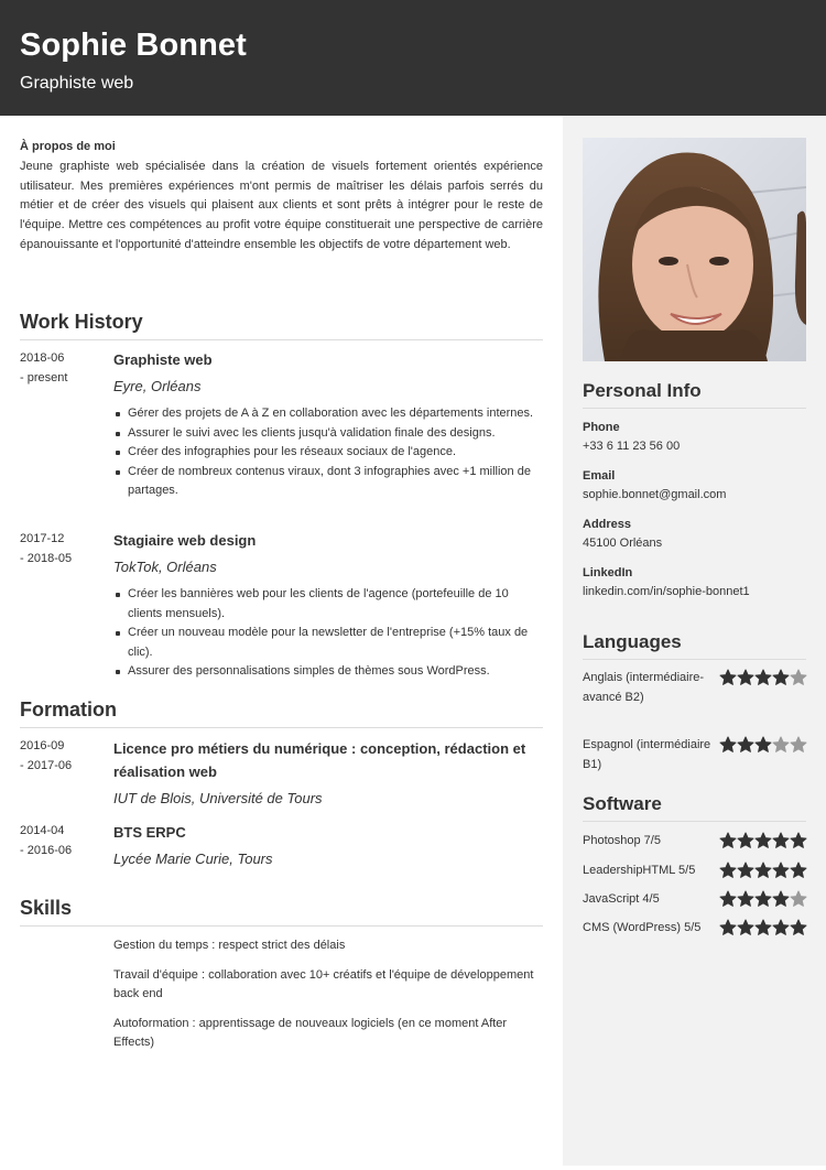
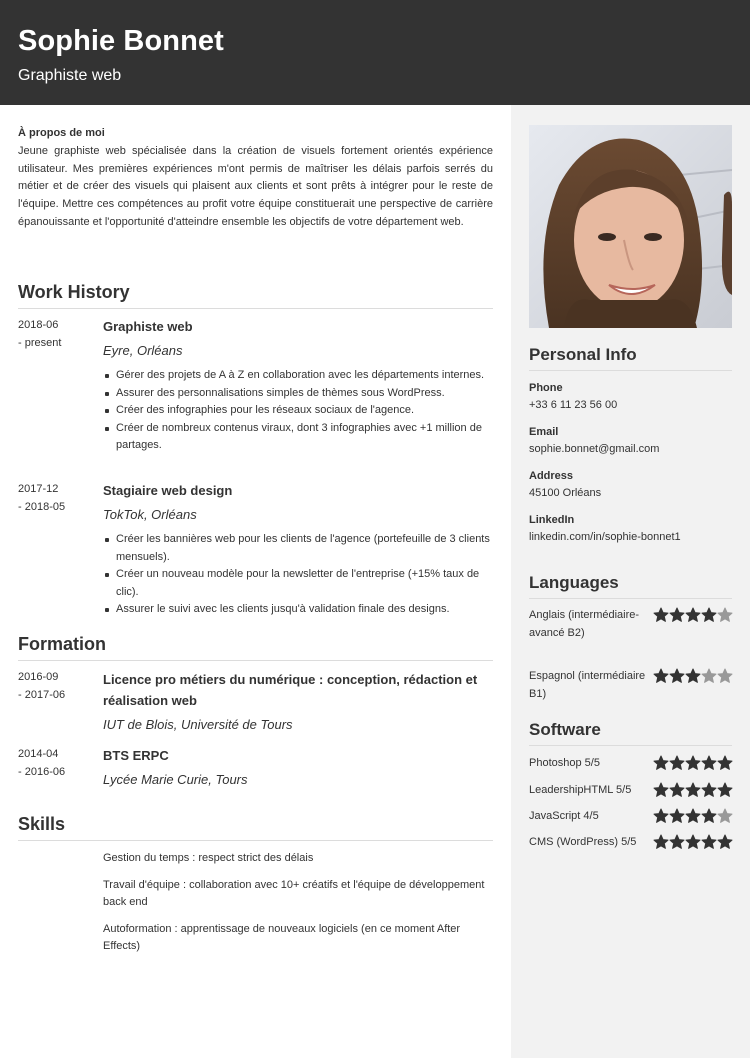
  Sophie Bonnet
  Graphiste web
  À propos de moi
  Jeune graphiste web spécialisée dans la création de visuels fortement orientés expérience utilisateur. Mes premières expériences m'ont permis de maîtriser les délais parfois serrés du métier et de créer des visuels qui plaisent aux clients et sont prêts à intégrer pour le reste de l'équipe. Mettre ces compétences au profit votre équipe constituerait une perspective de carrière épanouissante et l'opportunité d'atteindre ensemble les objectifs de votre département web.
  Work History
  2018-06
  - present
  Graphiste web
  Eyre, Orléans
  Gérer des projets de A à Z en collaboration avec les départements internes.
- Assurer le suivi avec les clients jusqu'à validation finale des designs.
+ Assurer des personnalisations simples de thèmes sous WordPress.
  Créer des infographies pour les réseaux sociaux de l'agence.
  Créer de nombreux contenus viraux, dont 3 infographies avec +1 million de partages.
  2017-12
  - 2018-05
  Stagiaire web design
  TokTok, Orléans
- Créer les bannières web pour les clients de l'agence (portefeuille de 10 clients mensuels).
+ Créer les bannières web pour les clients de l'agence (portefeuille de 3 clients mensuels).
  Créer un nouveau modèle pour la newsletter de l'entreprise (+15% taux de clic).
- Assurer des personnalisations simples de thèmes sous WordPress.
+ Assurer le suivi avec les clients jusqu'à validation finale des designs.
  Formation
  2016-09
  - 2017-06
  Licence pro métiers du numérique : conception, rédaction et réalisation web
  IUT de Blois, Université de Tours
  2014-04
  - 2016-06
  BTS ERPC
  Lycée Marie Curie, Tours
  Skills
  Gestion du temps : respect strict des délais
  Travail d'équipe : collaboration avec 10+ créatifs et l'équipe de développement back end
  Autoformation : apprentissage de nouveaux logiciels (en ce moment After Effects)
  Personal Info
  Phone
  +33 6 11 23 56 00
  Email
  sophie.bonnet@gmail.com
  Address
  45100 Orléans
  LinkedIn
  linkedin.com/in/sophie-bonnet1
  Languages
  Anglais (intermédiaire-avancé B2)
  Espagnol (intermédiaire B1)
  Software
- Photoshop 7/5
+ Photoshop 5/5
  LeadershipHTML 5/5
  JavaScript 4/5
  CMS (WordPress) 5/5
